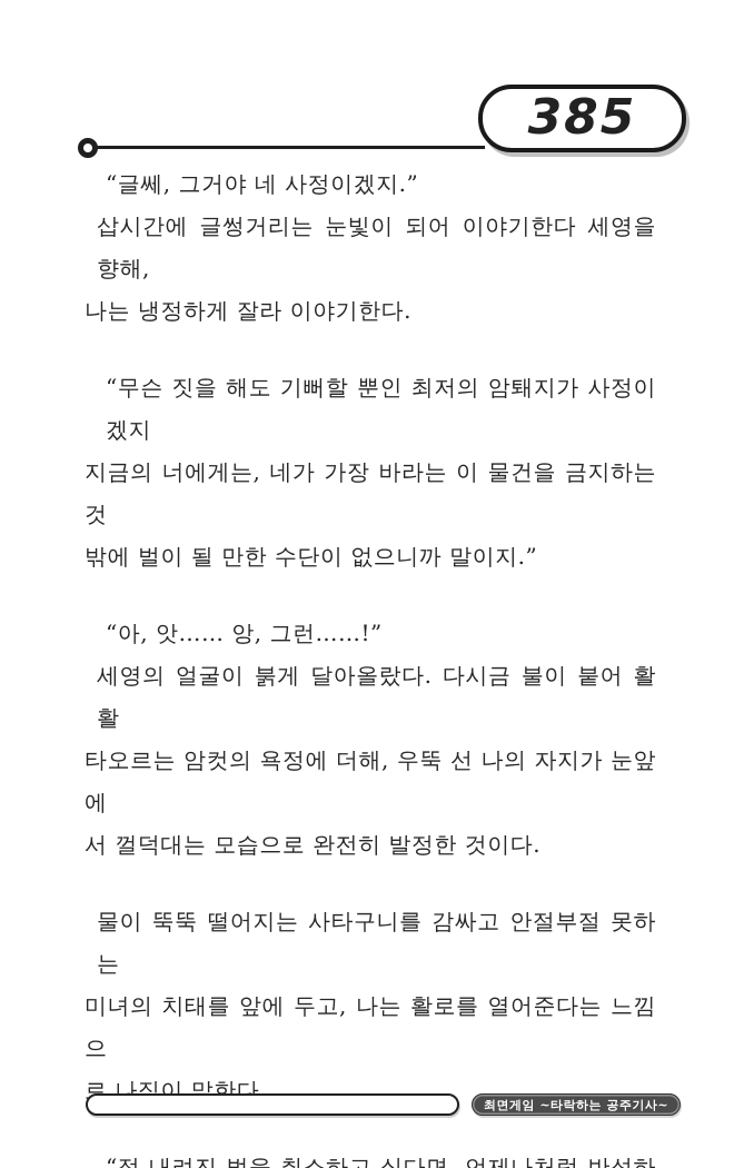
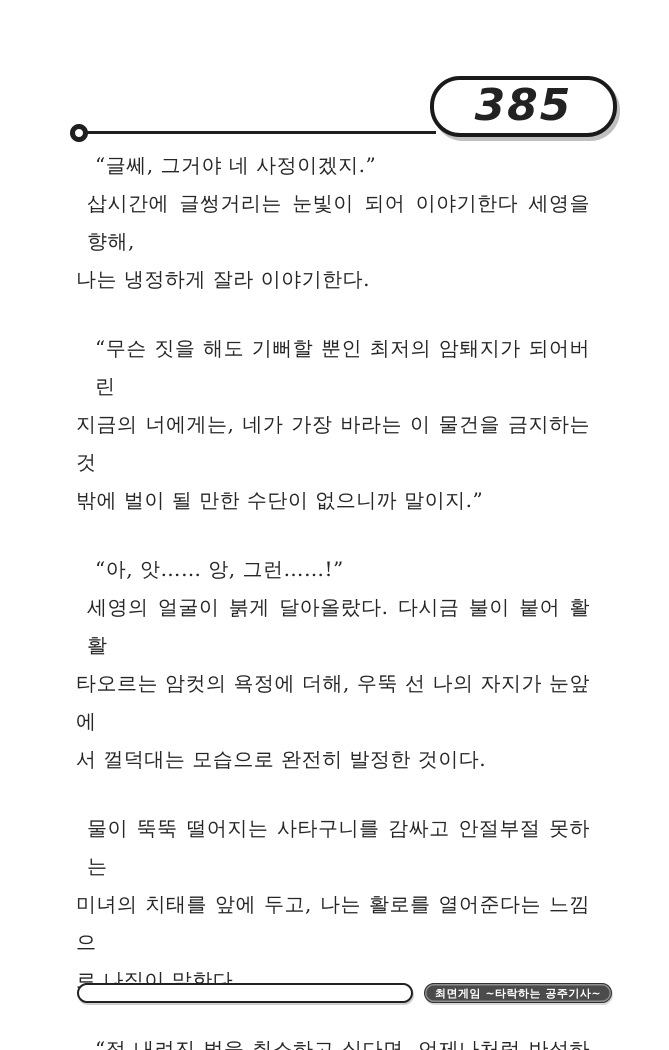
  385
  “글쎄, 그거야 네 사정이겠지.”
  삽시간에 글썽거리는 눈빛이 되어 이야기한다 세영을 향해,
  나는 냉정하게 잘라 이야기한다.
- “무슨 짓을 해도 기뻐할 뿐인 최저의 암퇘지가 사정이겠지
+ “무슨 짓을 해도 기뻐할 뿐인 최저의 암퇘지가 되어버린
  지금의 너에게는, 네가 가장 바라는 이 물건을 금지하는 것
  밖에 벌이 될 만한 수단이 없으니까 말이지.”
  “아, 앗…… 앙, 그런……!”
  세영의 얼굴이 붉게 달아올랐다. 다시금 불이 붙어 활활
  타오르는 암컷의 욕정에 더해, 우뚝 선 나의 자지가 눈앞에
  서 껄덕대는 모습으로 완전히 발정한 것이다.
  물이 뚝뚝 떨어지는 사타구니를 감싸고 안절부절 못하는
  미녀의 치태를 앞에 두고, 나는 활로를 열어준다는 느낌으
  로 나직이 말한다.
  “정 내려진 벌을 취소하고 싶다면, 언제나처럼 반성하
  최면게임 ~타락하는 공주기사~
